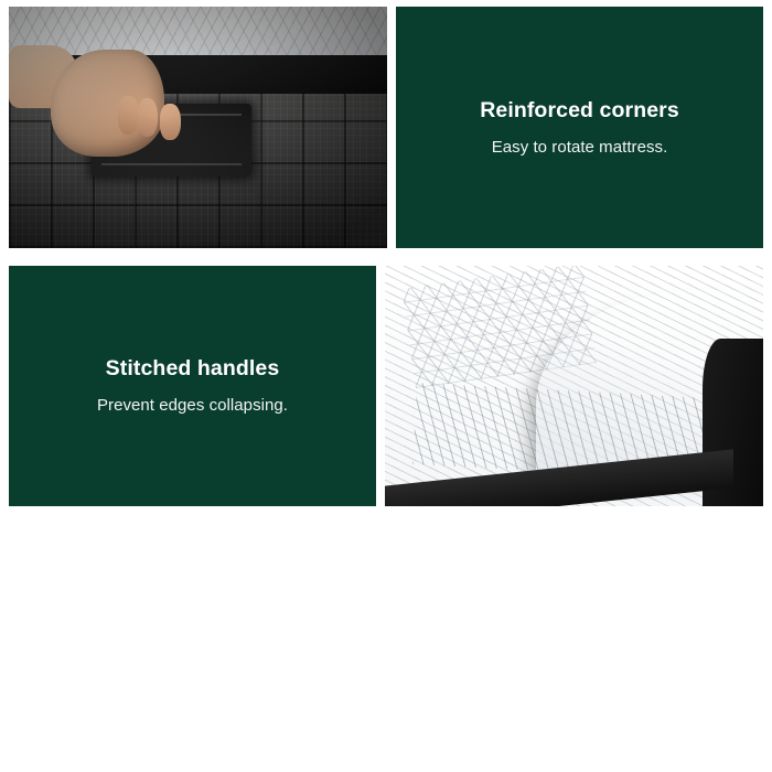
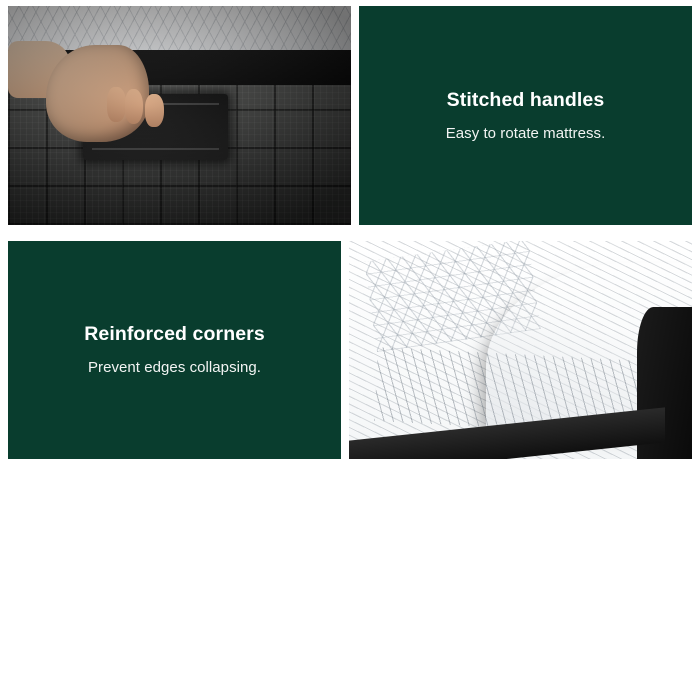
- Reinforced corners
+ Stitched handles
  Easy to rotate mattress.
- Stitched handles
+ Reinforced corners
  Prevent edges collapsing.
